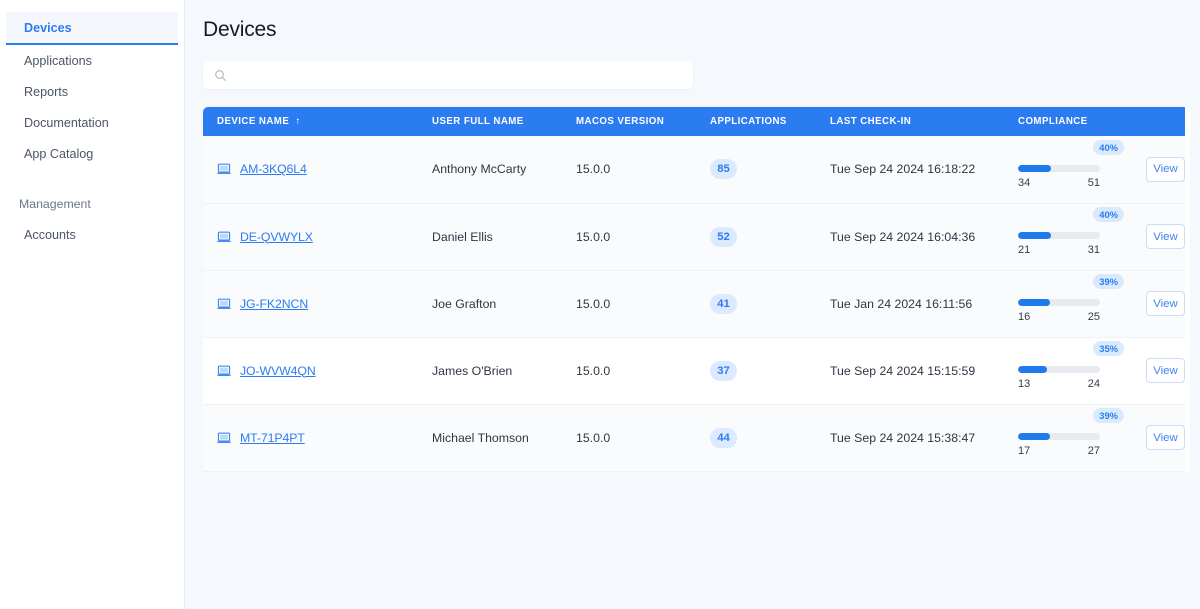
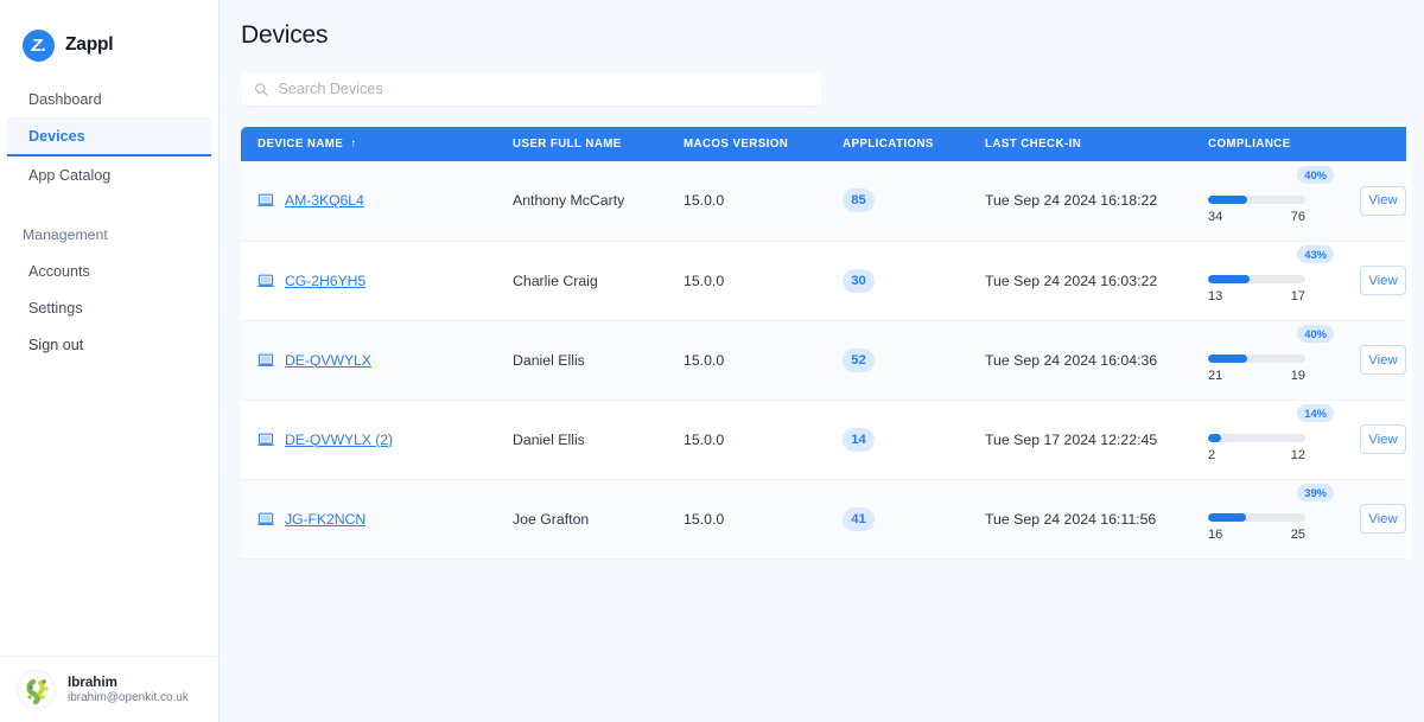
+ Z.
+ Zappl
+ Dashboard
  Devices
- Applications
- Reports
- Documentation
  App Catalog
  Management
  Accounts
+ Settings
+ Sign out
+ Ibrahim
+ ibrahim@openkit.co.uk
  Devices
+ Search Devices
  DEVICE NAME ↑	USER FULL NAME	MACOS VERSION	APPLICATIONS	LAST CHECK-IN	COMPLIANCE
- AM-3KQ6L4	Anthony McCarty	15.0.0	85	Tue Sep 24 2024 16:18:22	40%34 51	View
+ AM-3KQ6L4	Anthony McCarty	15.0.0	85	Tue Sep 24 2024 16:18:22	40%34 76	View
+ CG-2H6YH5	Charlie Craig	15.0.0	30	Tue Sep 24 2024 16:03:22	43%13 17	View
- DE-QVWYLX	Daniel Ellis	15.0.0	52	Tue Sep 24 2024 16:04:36	40%21 31	View
+ DE-QVWYLX	Daniel Ellis	15.0.0	52	Tue Sep 24 2024 16:04:36	40%21 19	View
+ DE-QVWYLX (2)	Daniel Ellis	15.0.0	14	Tue Sep 17 2024 12:22:45	14%2 12	View
- JG-FK2NCN	Joe Grafton	15.0.0	41	Tue Jan 24 2024 16:11:56	39%16 25	View
+ JG-FK2NCN	Joe Grafton	15.0.0	41	Tue Sep 24 2024 16:11:56	39%16 25	View
- JO-WVW4QN	James O'Brien	15.0.0	37	Tue Sep 24 2024 15:15:59	35%13 24	View
- MT-71P4PT	Michael Thomson	15.0.0	44	Tue Sep 24 2024 15:38:47	39%17 27	View
